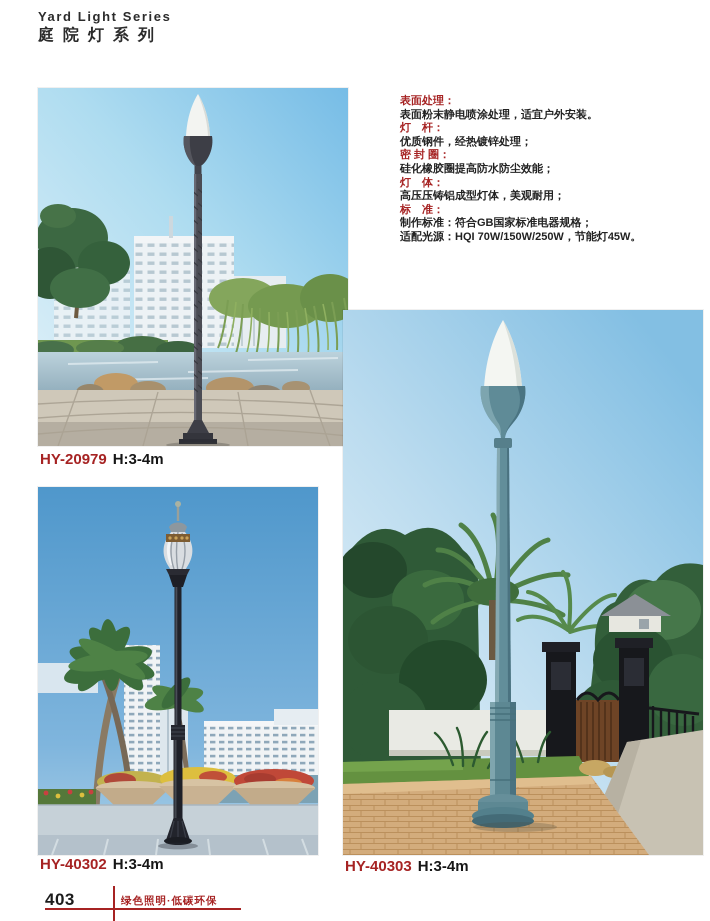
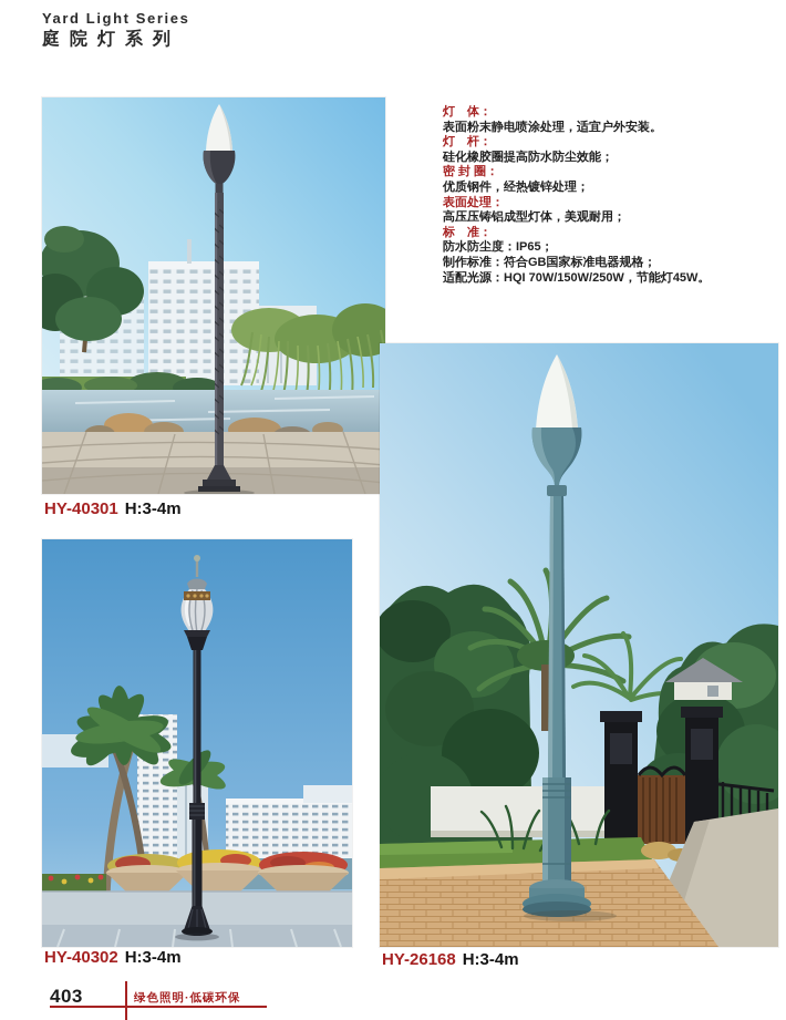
  Yard Light Series
  庭院灯系列
- 表面处理：
+ 灯 体：
  表面粉末静电喷涂处理，适宜户外安装。
  灯 杆：
- 优质钢件，经热镀锌处理；
+ 硅化橡胶圈提高防水防尘效能；
  密 封 圈：
- 硅化橡胶圈提高防水防尘效能；
+ 优质钢件，经热镀锌处理；
- 灯 体：
+ 表面处理：
  高压压铸铝成型灯体，美观耐用；
  标 准：
+ 防水防尘度：IP65；
  制作标准：符合GB国家标准电器规格；
  适配光源：HQI 70W/150W/250W，节能灯45W。
- HY-20979 H:3-4m
+ HY-40301 H:3-4m
  HY-40302 H:3-4m
- HY-40303 H:3-4m
+ HY-26168 H:3-4m
  403
  绿色照明·低碳环保
